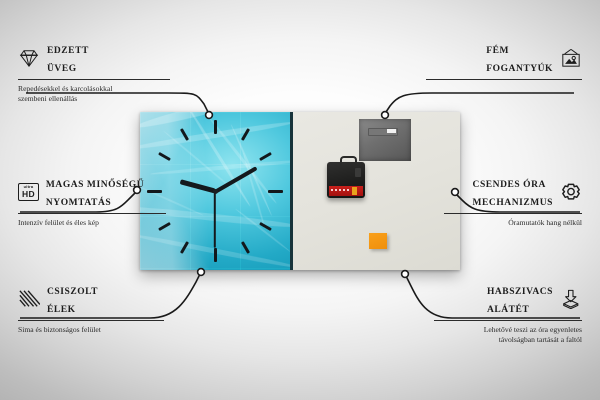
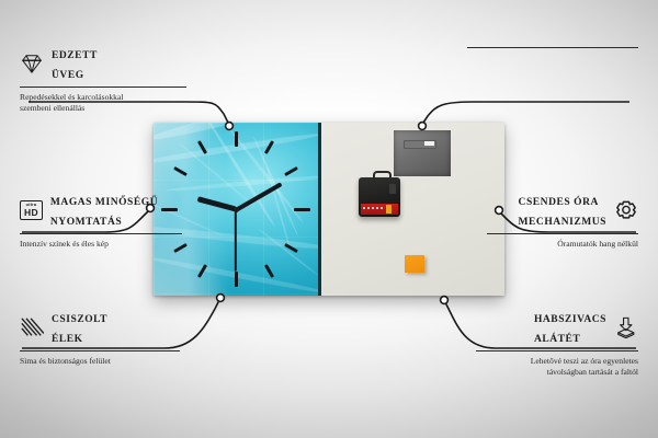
  EDZETT
  ÜVEG
  Repedésekkel és karcolásokkal
  szembeni ellenállás
  HD
  MAGAS MINŐSÉGŰ
  NYOMTATÁS
- Intenzív felület és éles kép
+ Intenzív színek és éles kép
  CSISZOLT
  ÉLEK
  Sima és biztonságos felület
- FÉM
- FOGANTYÚK
  CSENDES ÓRA
  MECHANIZMUS
  Óramutatók hang nélkül
  HABSZIVACS
  ALÁTÉT
  Lehetővé teszi az óra egyenletes
  távolságban tartását a faltól
